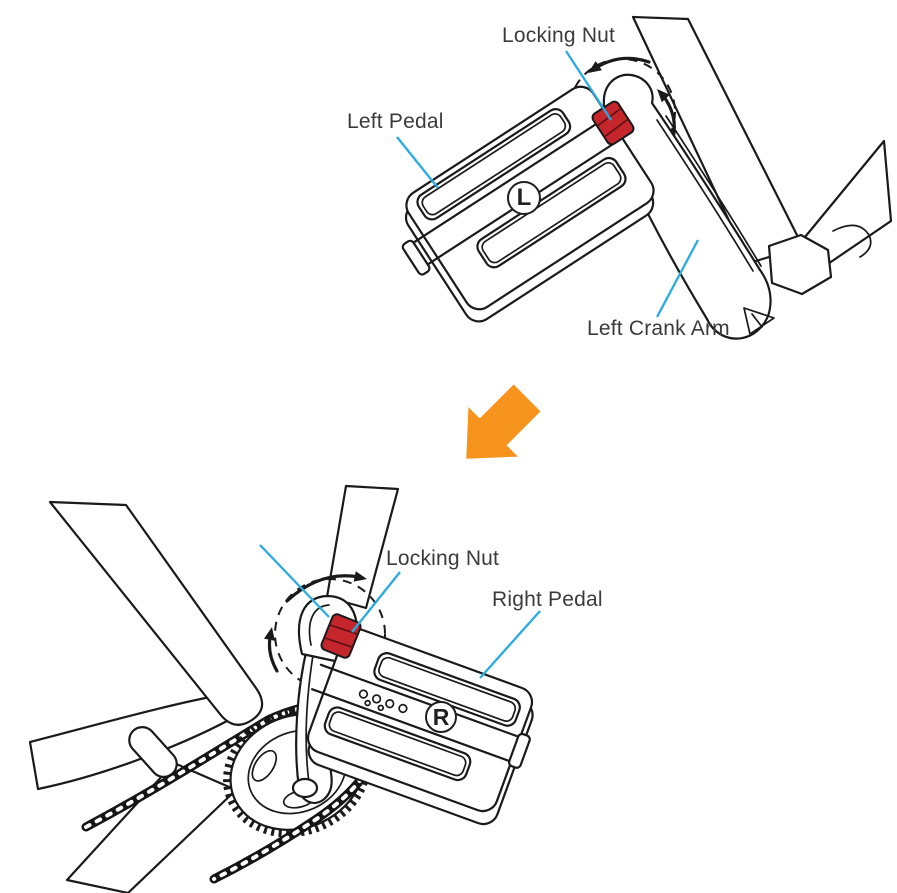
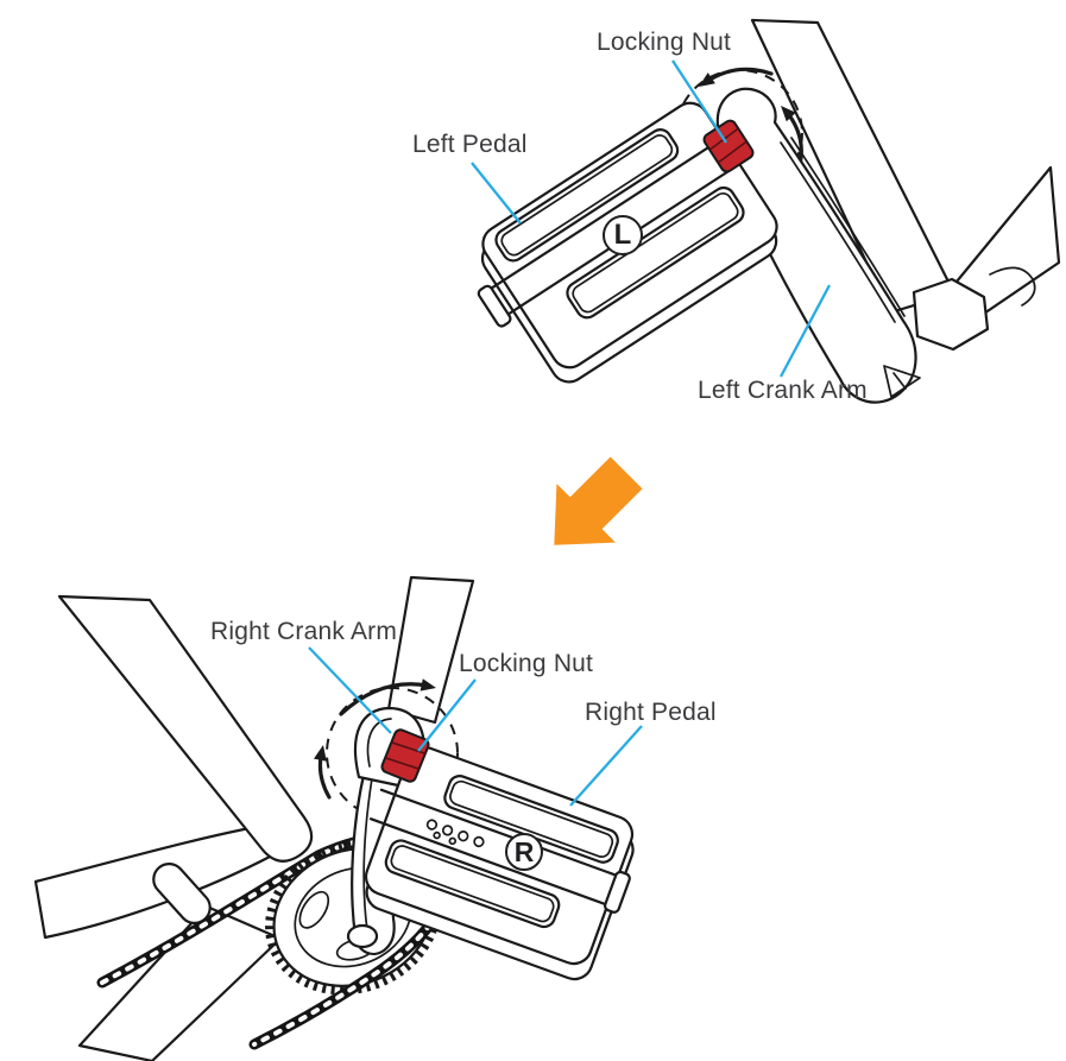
  Locking Nut
  Left Pedal
  Left Crank Arm
+ Right Crank Arm
  Locking Nut
  Right Pedal
  L
  R
